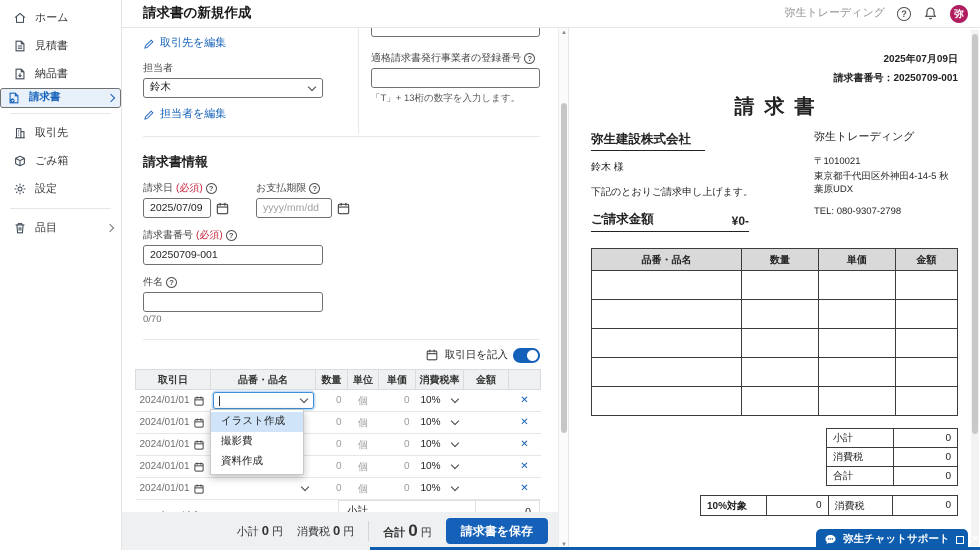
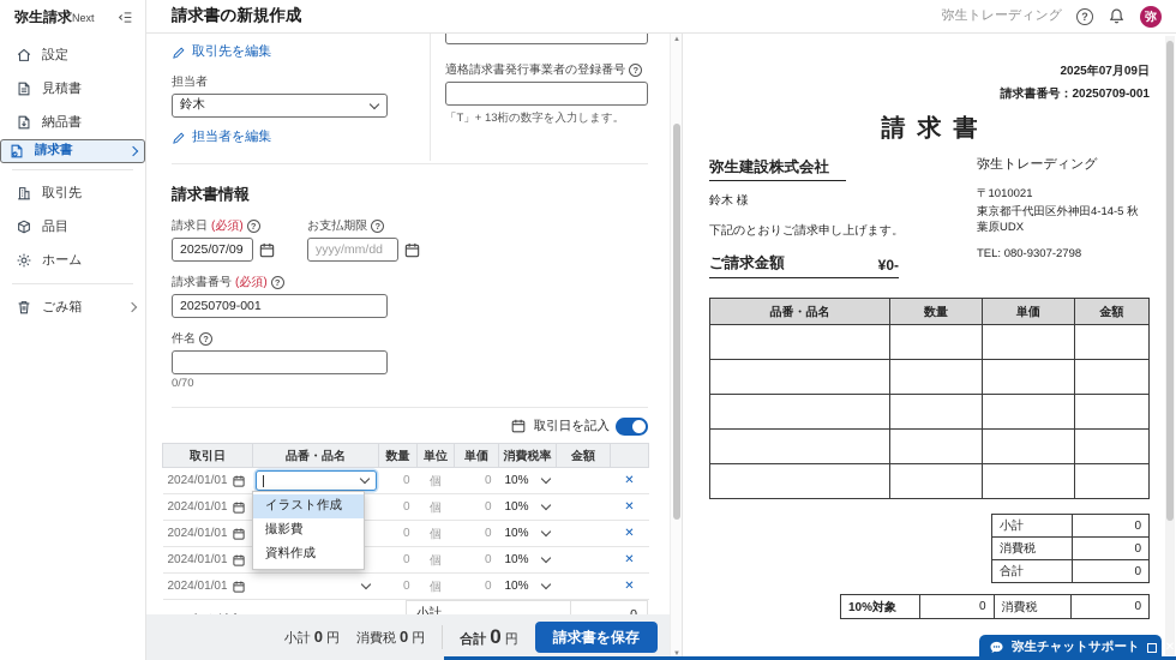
+ 弥生請求Next
- ホーム
+ 設定
  見積書
  納品書
  請求書
  取引先
- ごみ箱
+ 品目
- 設定
+ ホーム
- 品目
+ ごみ箱
  請求書の新規作成
  弥生トレーディング
  弥
  取引先を編集
  担当者
  鈴木
  担当者を編集
  適格請求書発行事業者の登録番号
  「T」+ 13桁の数字を入力します。
  請求書情報
  請求日
  (必須)
  2025/07/09
  お支払期限
  yyyy/mm/dd
  請求書番号
  (必須)
  20250709-001
  件名
  0/70
  取引日を記入
  取引日	品番・品名	数量	単位	単価	消費税率	金額
  2024/01/01		0	個	0	10%
  2024/01/01		0	個	0	10%
  2024/01/01		0	個	0	10%
  2024/01/01		0	個	0	10%
  2024/01/01		0	個	0	10%
  イラスト作成
  撮影費
  資料作成
  小計
  0
  円
  消費税
  0
  円
  合計
  0
  円
  請求書を保存
  2025年07月09日
  請求書番号：20250709-001
  請求書
  弥生建設株式会社
  鈴木 様
  下記のとおりご請求申し上げます。
  ご請求金額
  ¥0-
  弥生トレーディング
  〒1010021
  東京都千代田区外神田4-14-5 秋葉原UDX
  TEL: 080-9307-2798
  品番・品名	数量	単価	金額
  小計	0
  消費税	0
  合計	0
  10%対象	0	消費税	0
  弥生チャットサポート
